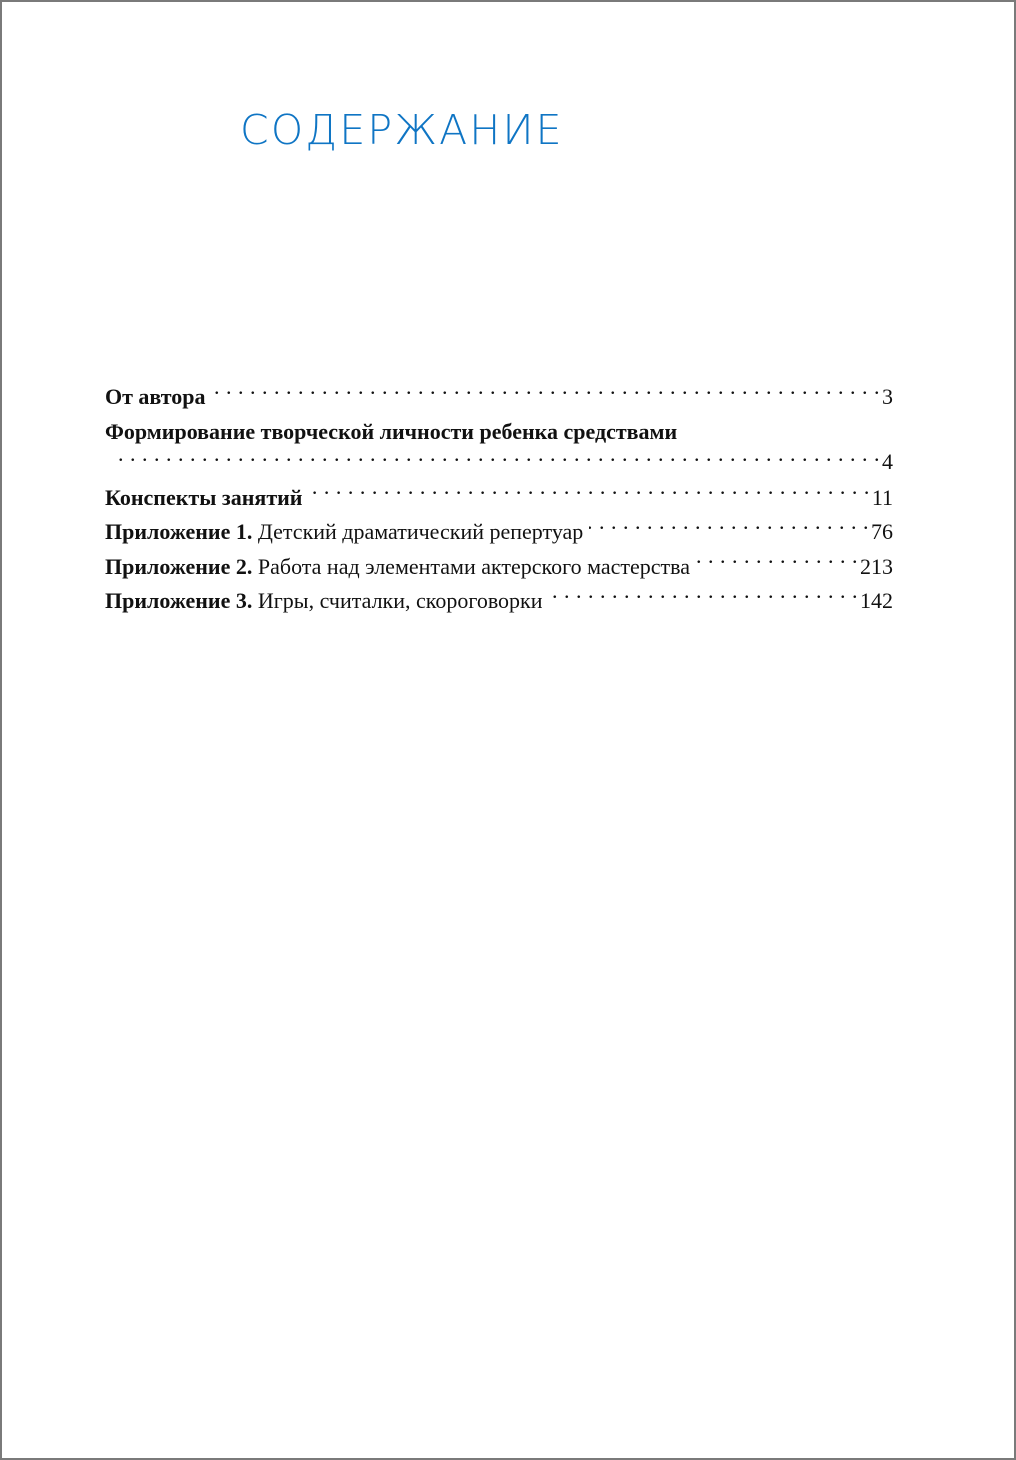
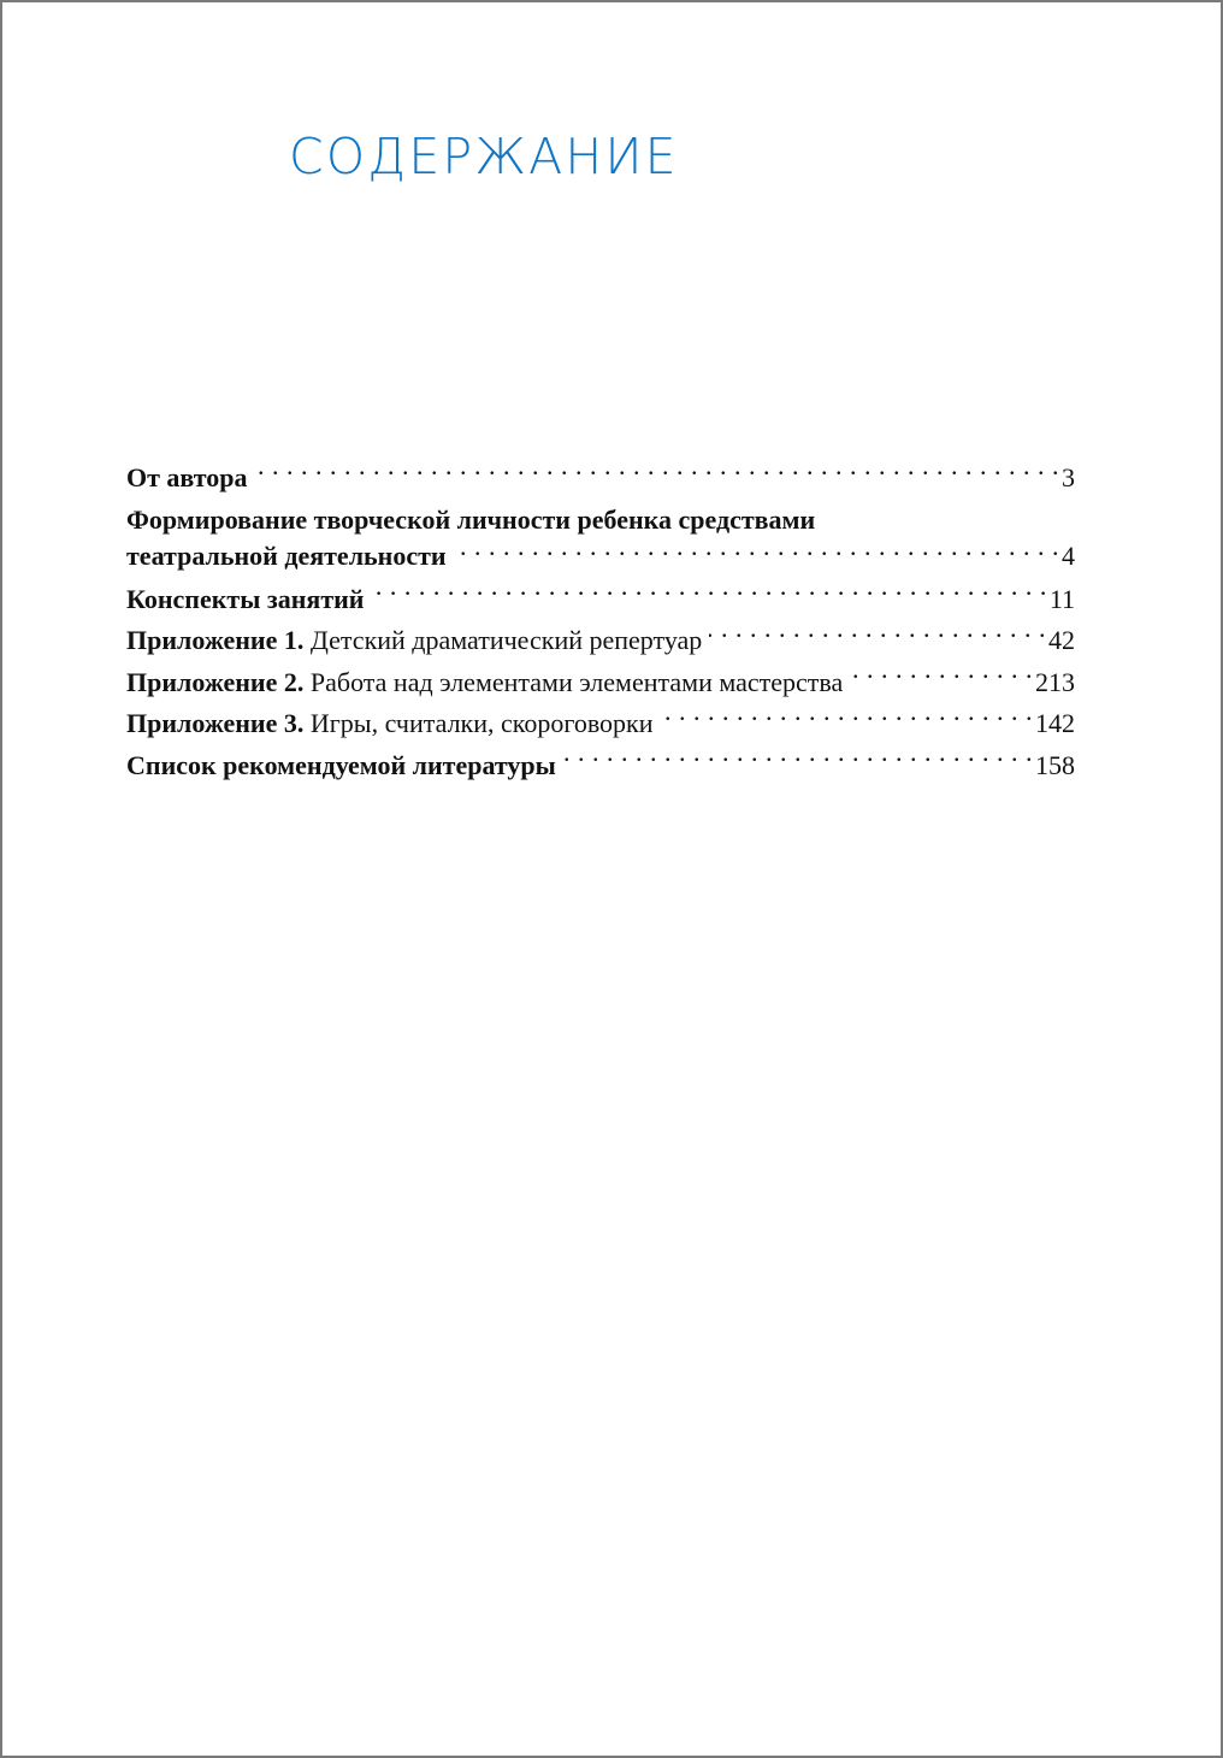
  СОДЕРЖАНИЕ
  От автора
  3
  Формирование творческой личности ребенка средствами
+ театральной деятельности
  4
  Конспекты занятий
  11
  Приложение 1.
  Детский драматический репертуар
- 76
+ 42
  Приложение 2.
- Работа над элементами актерского мастерства
+ Работа над элементами элементами мастерства
  213
  Приложение 3.
  Игры, считалки, скороговорки
  142
+ Список рекомендуемой литературы
+ 158
